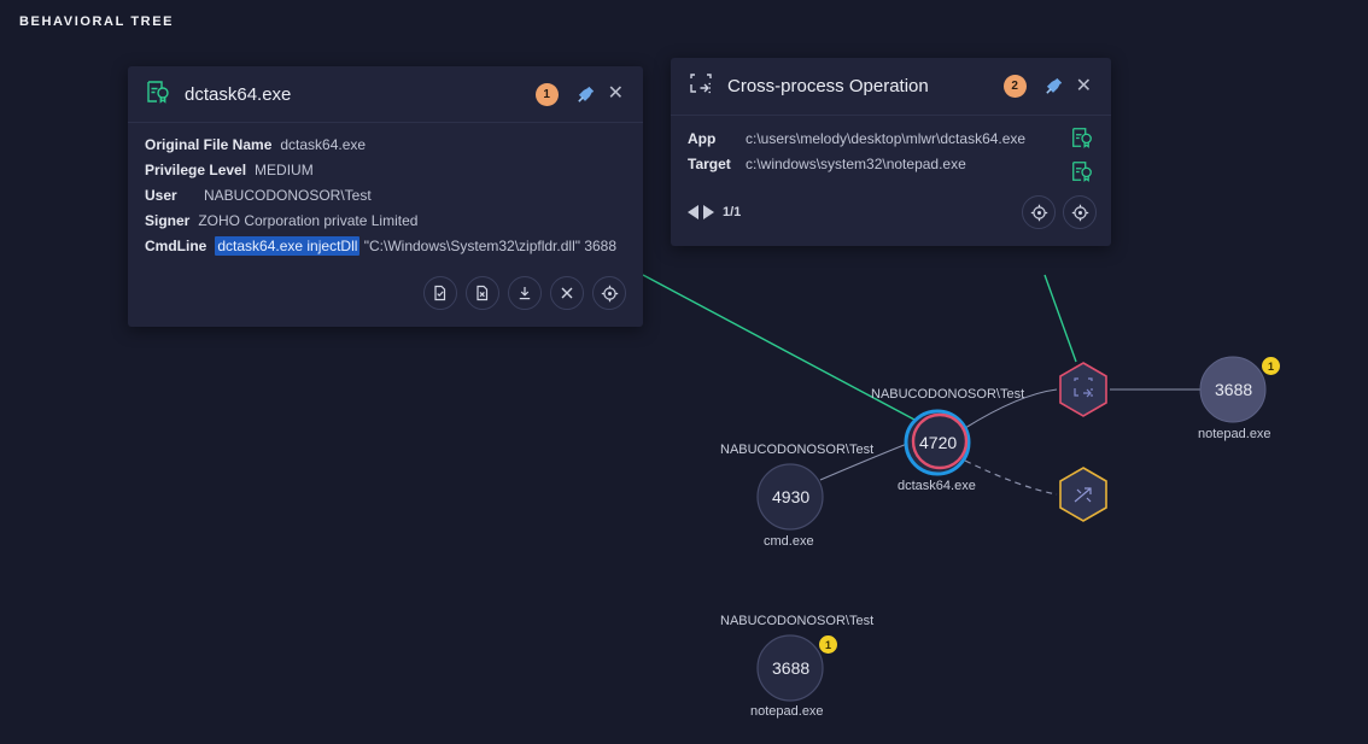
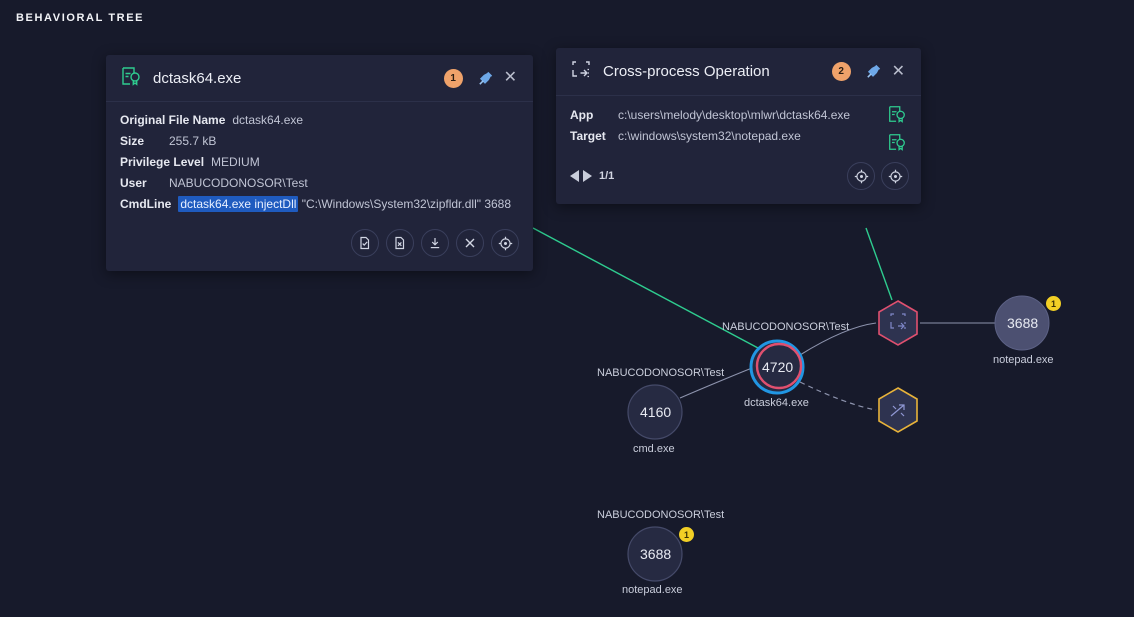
  BEHAVIORAL TREE
  4720
- 4930
+ 4160
  3688
  3688
  dctask64.exe
  cmd.exe
  notepad.exe
  notepad.exe
  NABUCODONOSOR\Test
  NABUCODONOSOR\Test
  NABUCODONOSOR\Test
  1
  1
  dctask64.exe
  1
  ✕
  Original File Name
  dctask64.exe
+ Size
+ 255.7 kB
  Privilege Level
  MEDIUM
  User
  NABUCODONOSOR\Test
- Signer
- ZOHO Corporation private Limited
  CmdLine
  dctask64.exe injectDll "C:\Windows\System32\zipfldr.dll" 3688
  Cross-process Operation
  2
  ✕
  App
  c:\users\melody\desktop\mlwr\dctask64.exe
  Target
  c:\windows\system32\notepad.exe
  1/1
